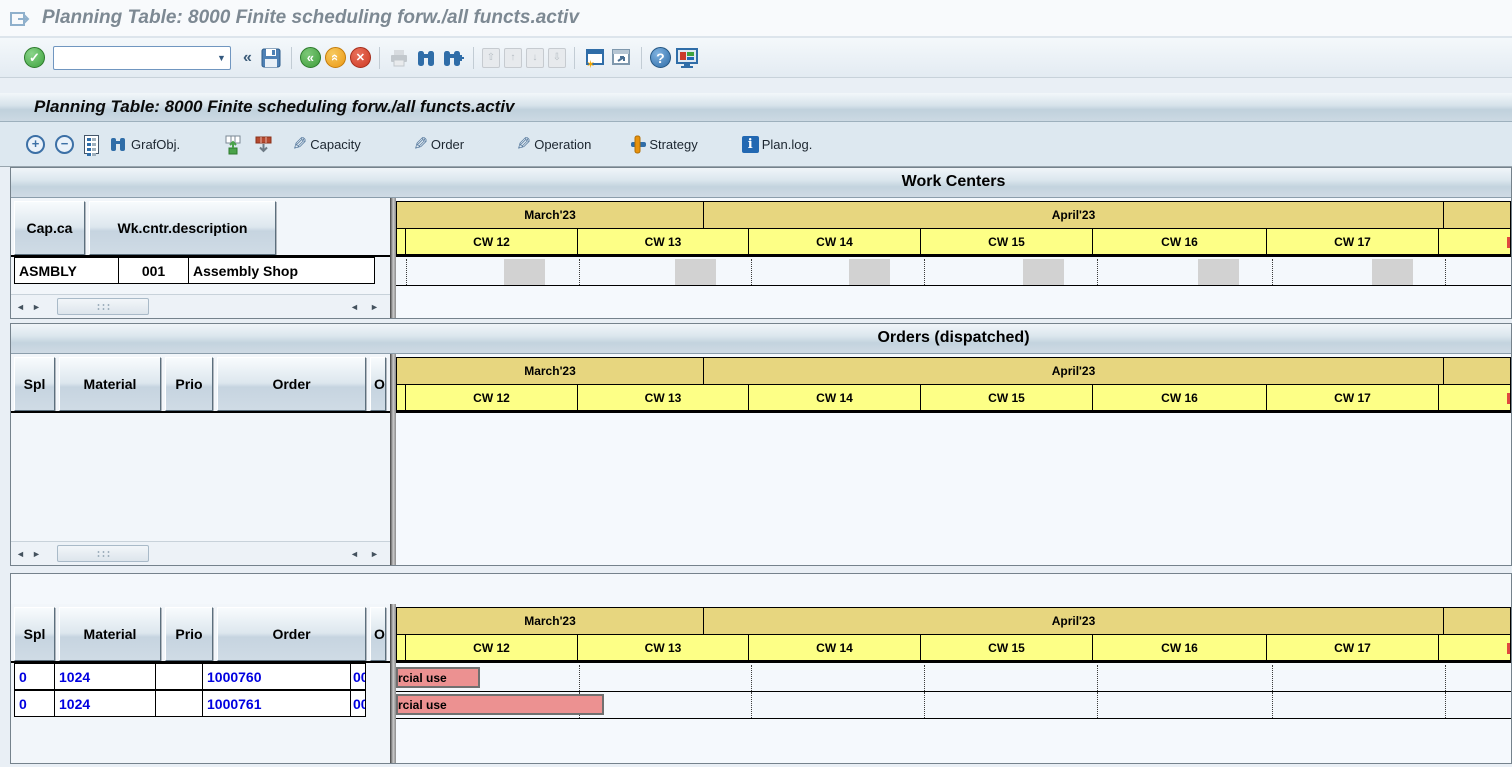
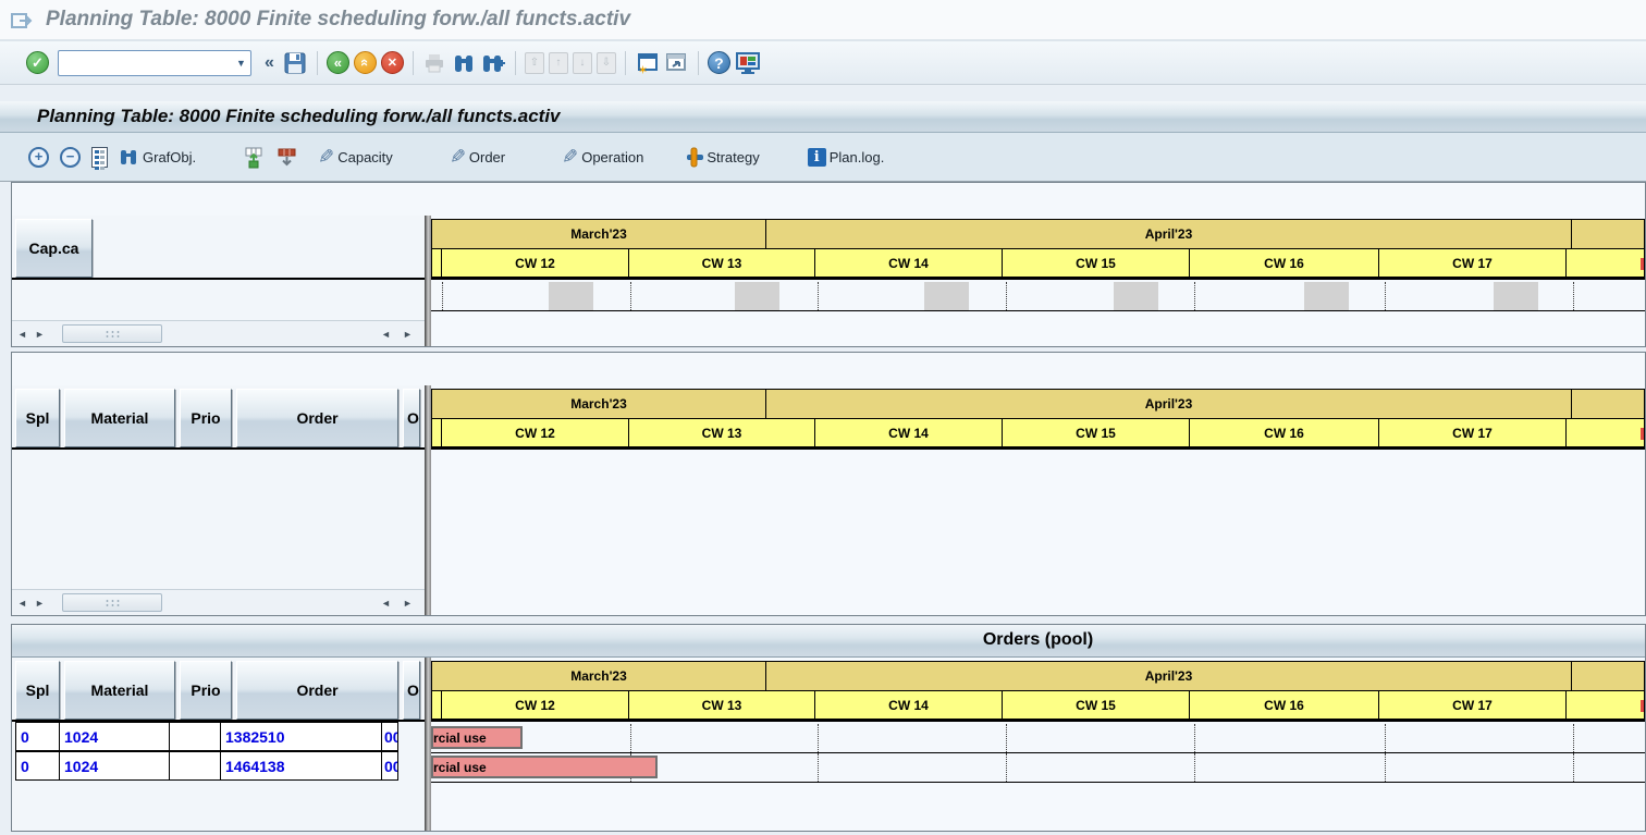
  Planning Table: 8000 Finite scheduling forw./all functs.activ
  ✓
  ▼
  «
  «
  ✕
  ⇧
  ↑
  ↓
  ⇩
  ✶
  ?
  Planning Table: 8000 Finite scheduling forw./all functs.activ
  +
  −
  GrafObj.
  Capacity
  Order
  Operation
  Strategy
  i
  Plan.log.
- Work Centers
  Cap.ca
- Wk.cntr.description
- ASMBLY
- 001
- Assembly Shop
  ◄
  ►
  ◄
  ►
  March'23
  April'23
  CW 12
  CW 13
  CW 14
  CW 15
  CW 16
  CW 17
- Orders (dispatched)
  Spl
  Material
  Prio
  Order
  O
  ◄
  ►
  ◄
  ►
  March'23
  April'23
  CW 12
  CW 13
  CW 14
  CW 15
  CW 16
  CW 17
+ Orders (pool)
  Spl
  Material
  Prio
  Order
  O
  0
  1024
- 1000760
+ 1382510
  00
  0
  1024
- 1000761
+ 1464138
  00
  March'23
  April'23
  CW 12
  CW 13
  CW 14
  CW 15
  CW 16
  CW 17
  rcial use
  rcial use
